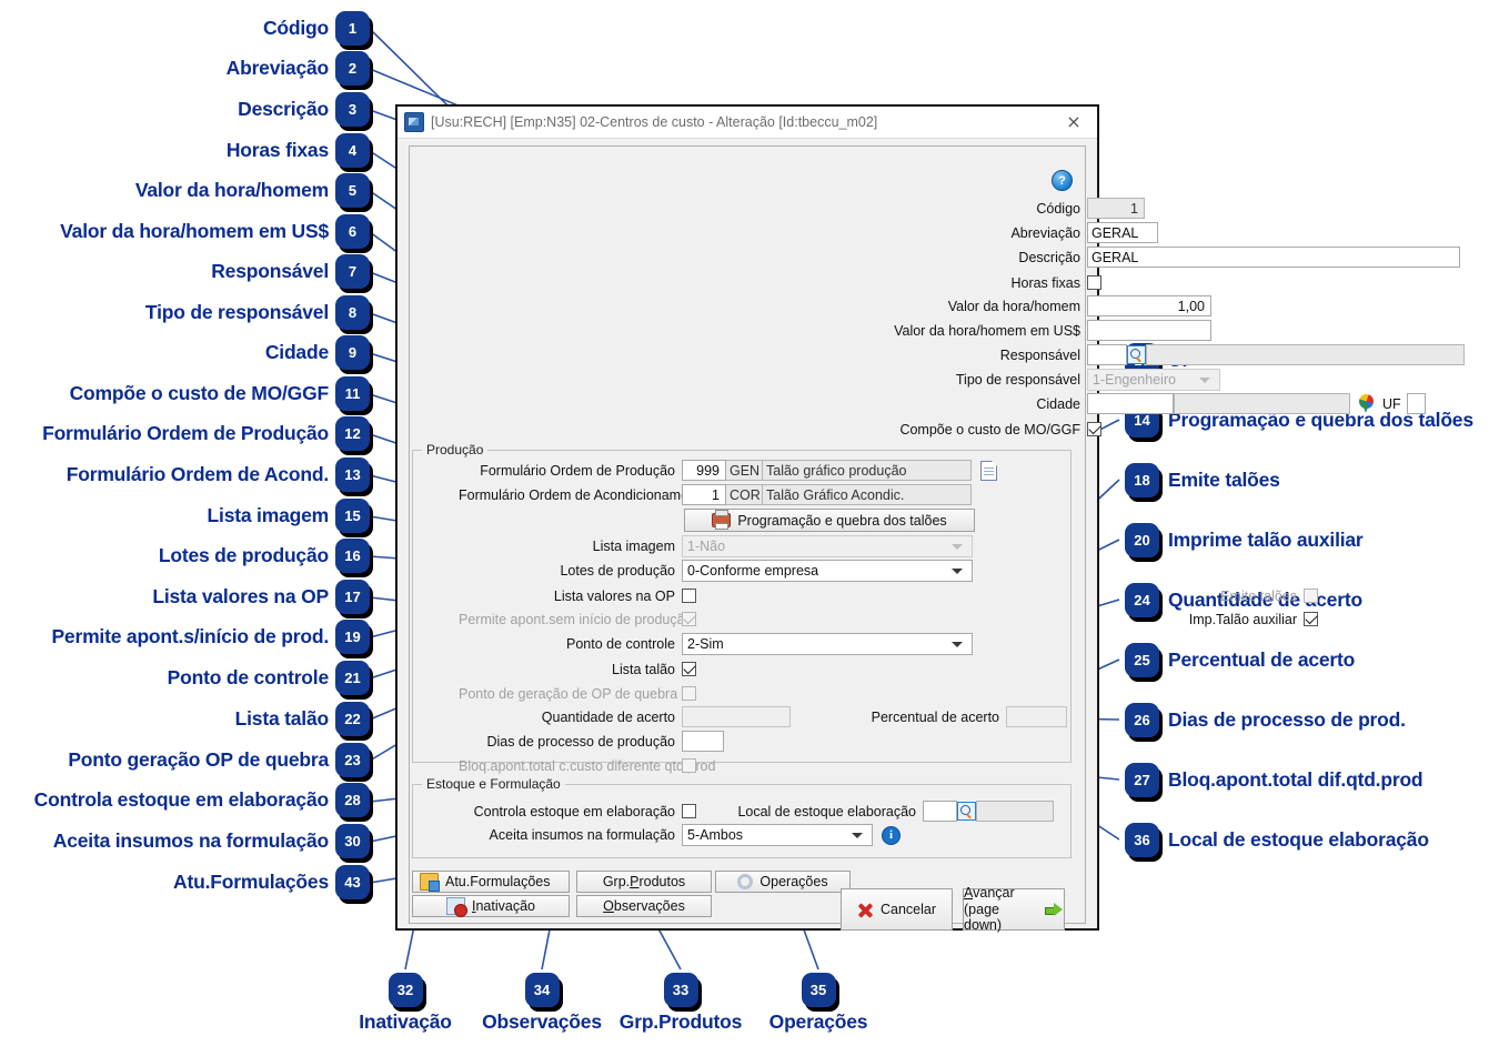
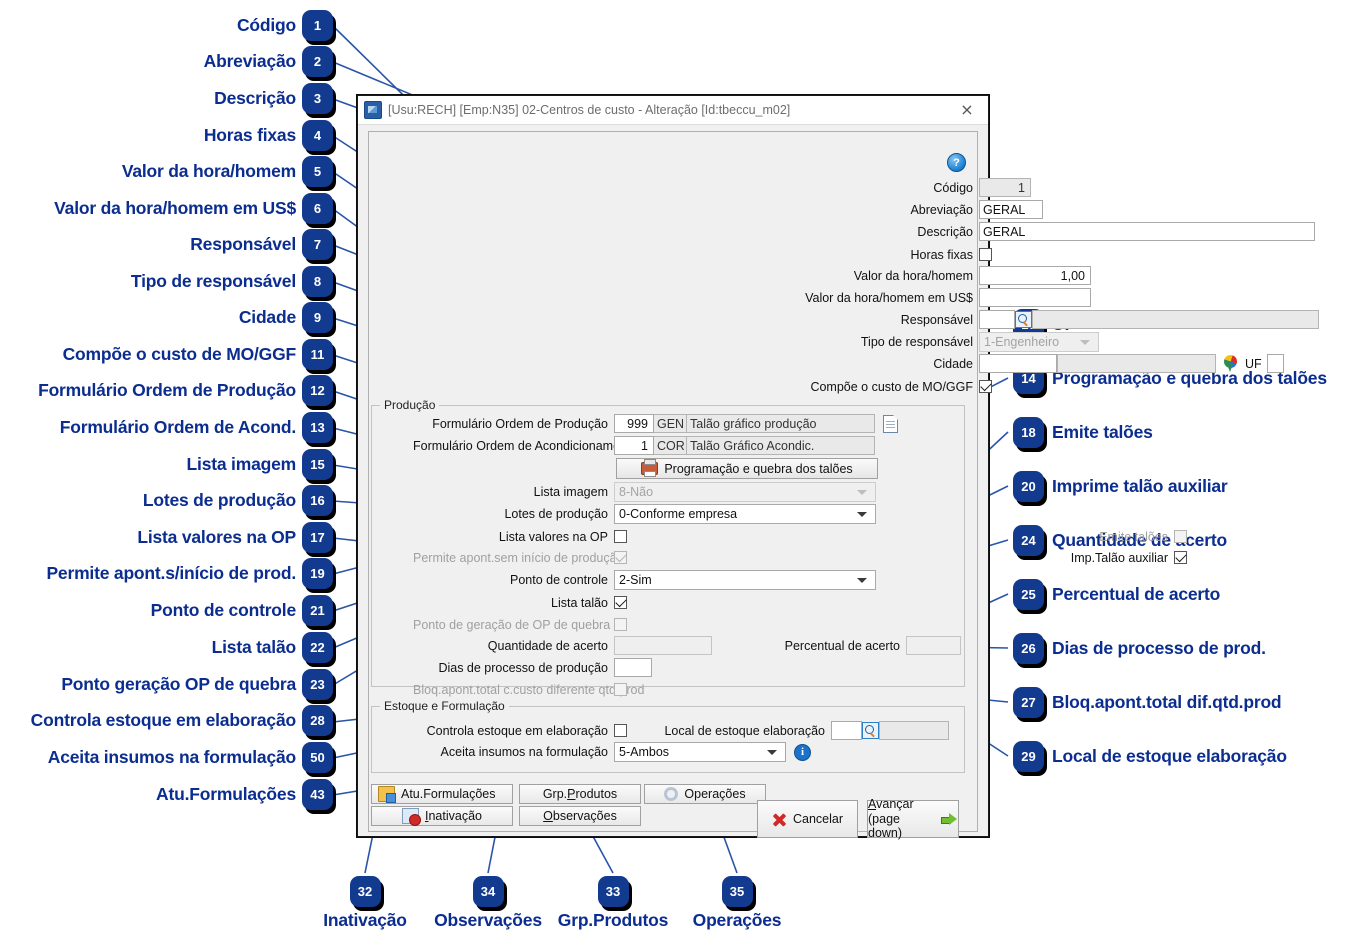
  Código
  1
  Abreviação
  2
  Descrição
  3
  Horas fixas
  4
  Valor da hora/homem
  5
  Valor da hora/homem em US$
  6
  Responsável
  7
  Tipo de responsável
  8
  Cidade
  9
  Compõe o custo de MO/GGF
  11
  Formulário Ordem de Produção
  12
  Formulário Ordem de Acond.
  13
  Lista imagem
  15
  Lotes de produção
  16
  Lista valores na OP
  17
  Permite apont.s/início de prod.
  19
  Ponto de controle
  21
  Lista talão
  22
  Ponto geração OP de quebra
  23
  Controla estoque em elaboração
  28
  Aceita insumos na formulação
- 30
+ 50
  Atu.Formulações
  43
  14
  Programação e quebra dos talões
  18
  Emite talões
  20
  Imprime talão auxiliar
  24
  Quantidade decerto
  25
  Percentual de acerto
  26
  Dias de processo de prod.
  27
  Bloq.apont.total dif.qtd.prod
- 36
+ 29
  Local de estoque elaboração
  32
  Inativação
  34
  Observações
  33
  Grp.Produtos
  35
  Operações
  [Usu:RECH] [Emp:N35] 02-Centros de custo - Alteração [Id:tbeccu_m02]
  ×
  ?
  Código
  1
  Abreviação
  GERAL
  Descrição
  GERAL
  Horas fixas
  Valor da hora/homem
  1,00
  Valor da hora/homem em US$
  Responsável
  Tipo de responsável
  1-Engenheiro
  Cidade
  UF
  Compõe o custo de MO/GGF
  Produção
  Formulário Ordem de Produção
  999
  GEN
  Talão gráfico produção
  Formulário Ordem de Acondicionam
  1
  COR
  Talão Gráfico Acondic.
  Programação e quebra dos talões
  Lista imagem
- 1-Não
+ 8-Não
  Lotes de produção
  0-Conforme empresa
  Lista valores na OP
  Emite talões
  Permite apont.sem início de produç
  Imp.Talão auxiliar
  Ponto de controle
  2-Sim
  Lista talão
  Ponto de geração de OP de quebra
  Quantidade de acerto
  Percentual de acerto
  Dias de processo de produção
  Bloq.apont.total c.custo diferente qtdrod
  Estoque e Formulação
  Controla estoque em elaboração
  Local de estoque elaboração
  Aceita insumos na formulação
  5-Ambos
  i
  Atu.Formulações
  Grp.Produtos
  Operações
  Inativação
  Observações
  Cancelar
  Avançar
  (page down)
